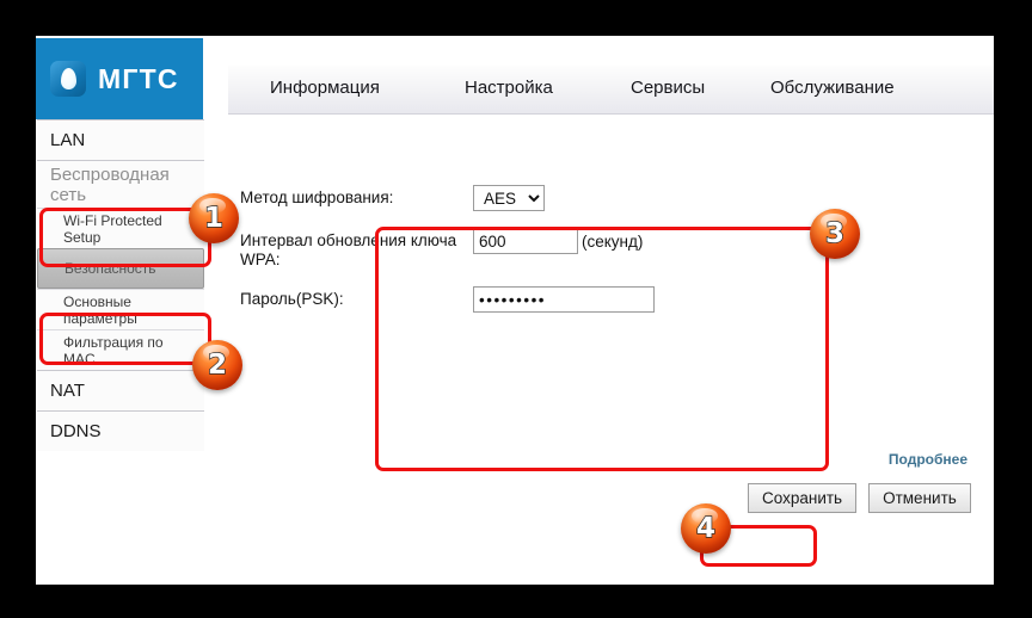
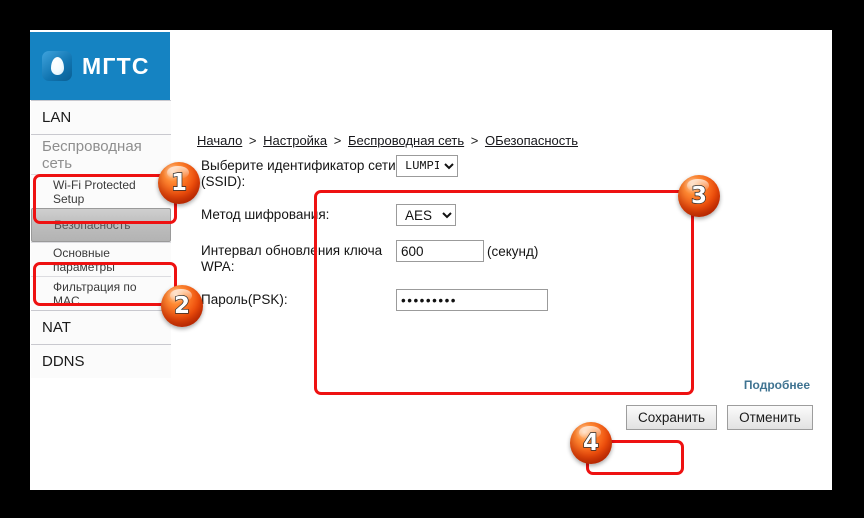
  МГТС
- Информация
- Настройка
- Сервисы
- Обслуживание
  LAN
  Беспроводная сеть
  Wi-Fi Protected Setup
  Безопасность
  Основные параметры
  Фильтрация по MAC
  NAT
  DDNS
+ Начало > Настройка > Беспроводная сеть > ОБезопасность
+ Выберите идентификатор сети (SSID):
+ LUMPI
  Метод шифрования:
  AES
  Интервал обновления ключа WPA:
  600
  (секунд)
  Пароль(PSK):
  •••••••••
  Подробнее
  Сохранить
  Отменить
  1
  2
  3
  4
